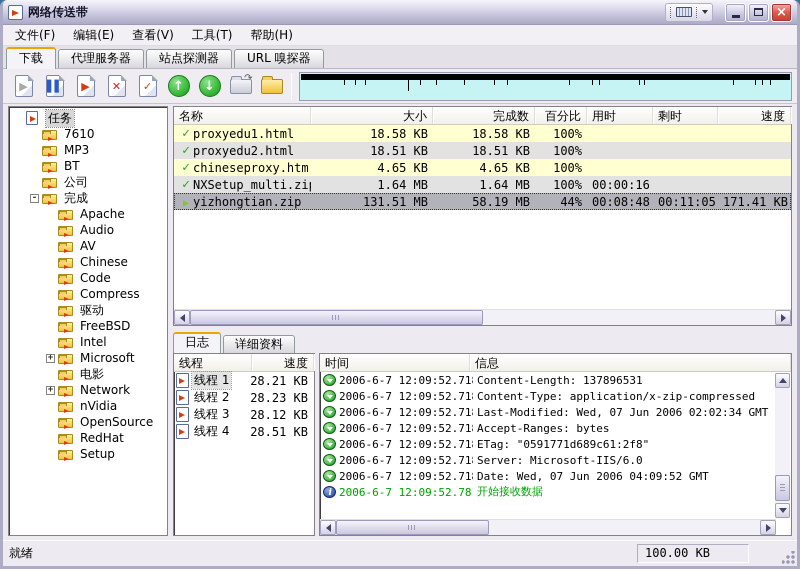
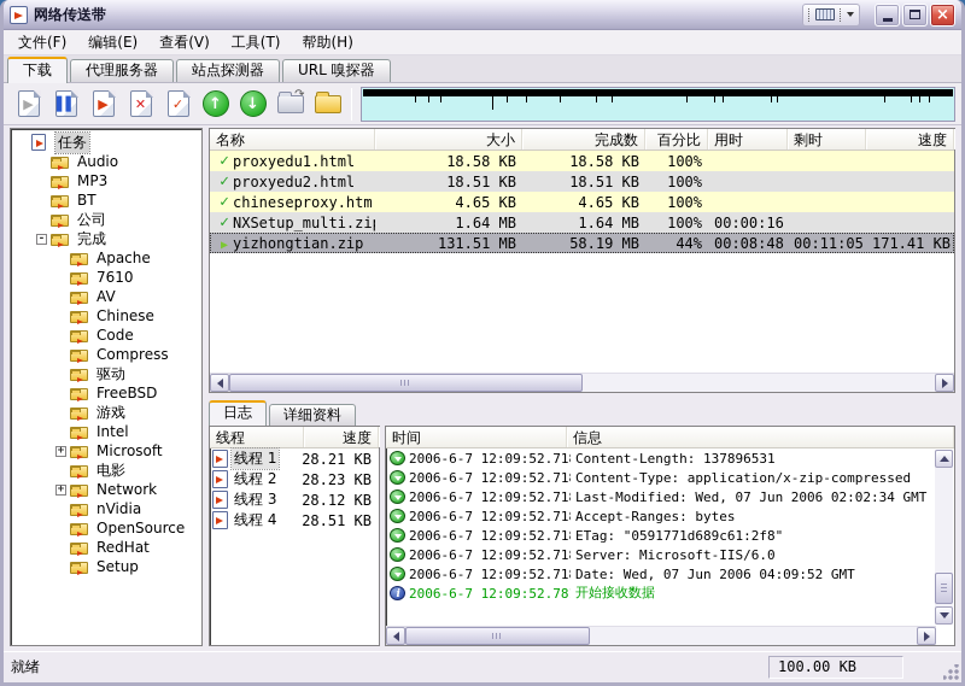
  网络传送带
  ×
  文件(F)
  编辑(E)
  查看(V)
  工具(T)
  帮助(H)
  下载
  代理服务器
  站点探测器
  URL 嗅探器
  ▶
  ▌▌
  ▶
  ✕
  ✓
  ↑
  ↓
  ↷
  任务
- 7610
+ Audio
  MP3
  BT
  公司
  完成
  Apache
- Audio
+ 7610
  AV
  Chinese
  Code
  Compress
  驱动
  FreeBSD
+ 游戏
  Intel
  Microsoft
  电影
  Network
  nVidia
  OpenSource
  RedHat
  Setup
  名称
  大小
  完成数
  百分比
  用时
  剩时
  速度
  proxyedu1.html
  18.58 KB
  18.58 KB
  100%
  proxyedu2.html
  18.51 KB
  18.51 KB
  100%
  chineseproxy.htm
  4.65 KB
  4.65 KB
  100%
  NXSetup_multi.zi
  1.64 MB
  1.64 MB
  100%
  00:00:16
  yizhongtian.zip
  131.51 MB
  58.19 MB
  44%
  00:08:48
  00:11:05
  171.41 KB
  日志
  详细资料
  线程
  速度
  线程 1
  28.21 KB
  线程 2
  28.23 KB
  线程 3
  28.12 KB
  线程 4
  28.51 KB
  时间
  信息
  2006-6-7 12:09:52.71
  Content-Length: 137896531
  2006-6-7 12:09:52.71
  Content-Type: application/x-zip-compressed
  2006-6-7 12:09:52.71
  Last-Modified: Wed, 07 Jun 2006 02:02:34 GMT
  2006-6-7 12:09:52.71
  Accept-Ranges: bytes
  2006-6-7 12:09:52.71
  ETag: "0591771d689c61:2f8"
  2006-6-7 12:09:52.71
  Server: Microsoft-IIS/6.0
  2006-6-7 12:09:52.71
  Date: Wed, 07 Jun 2006 04:09:52 GMT
  2006-6-7 12:09:52.78
  开始接收数据
  就绪
  100.00 KB
